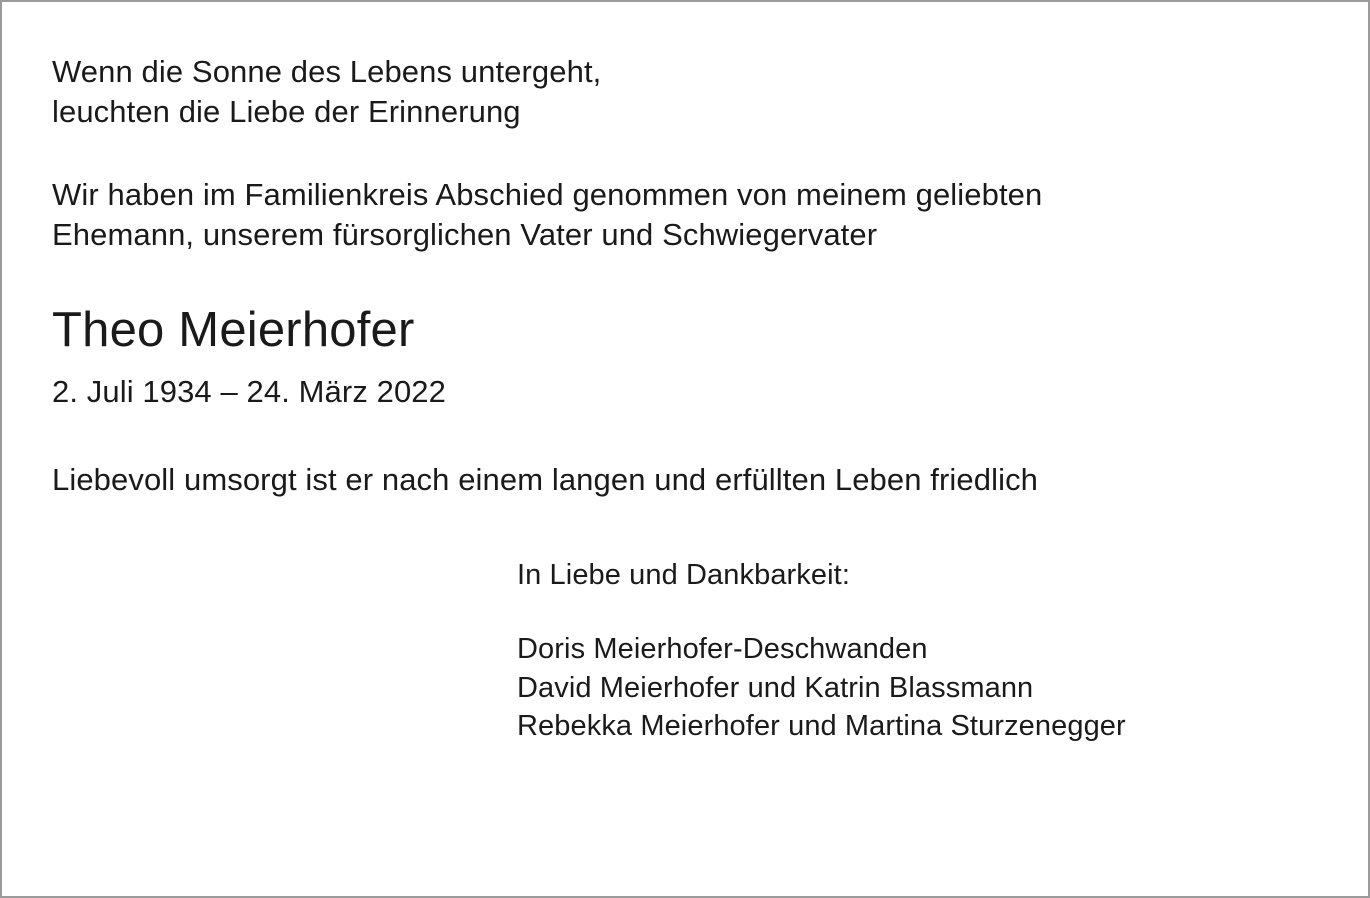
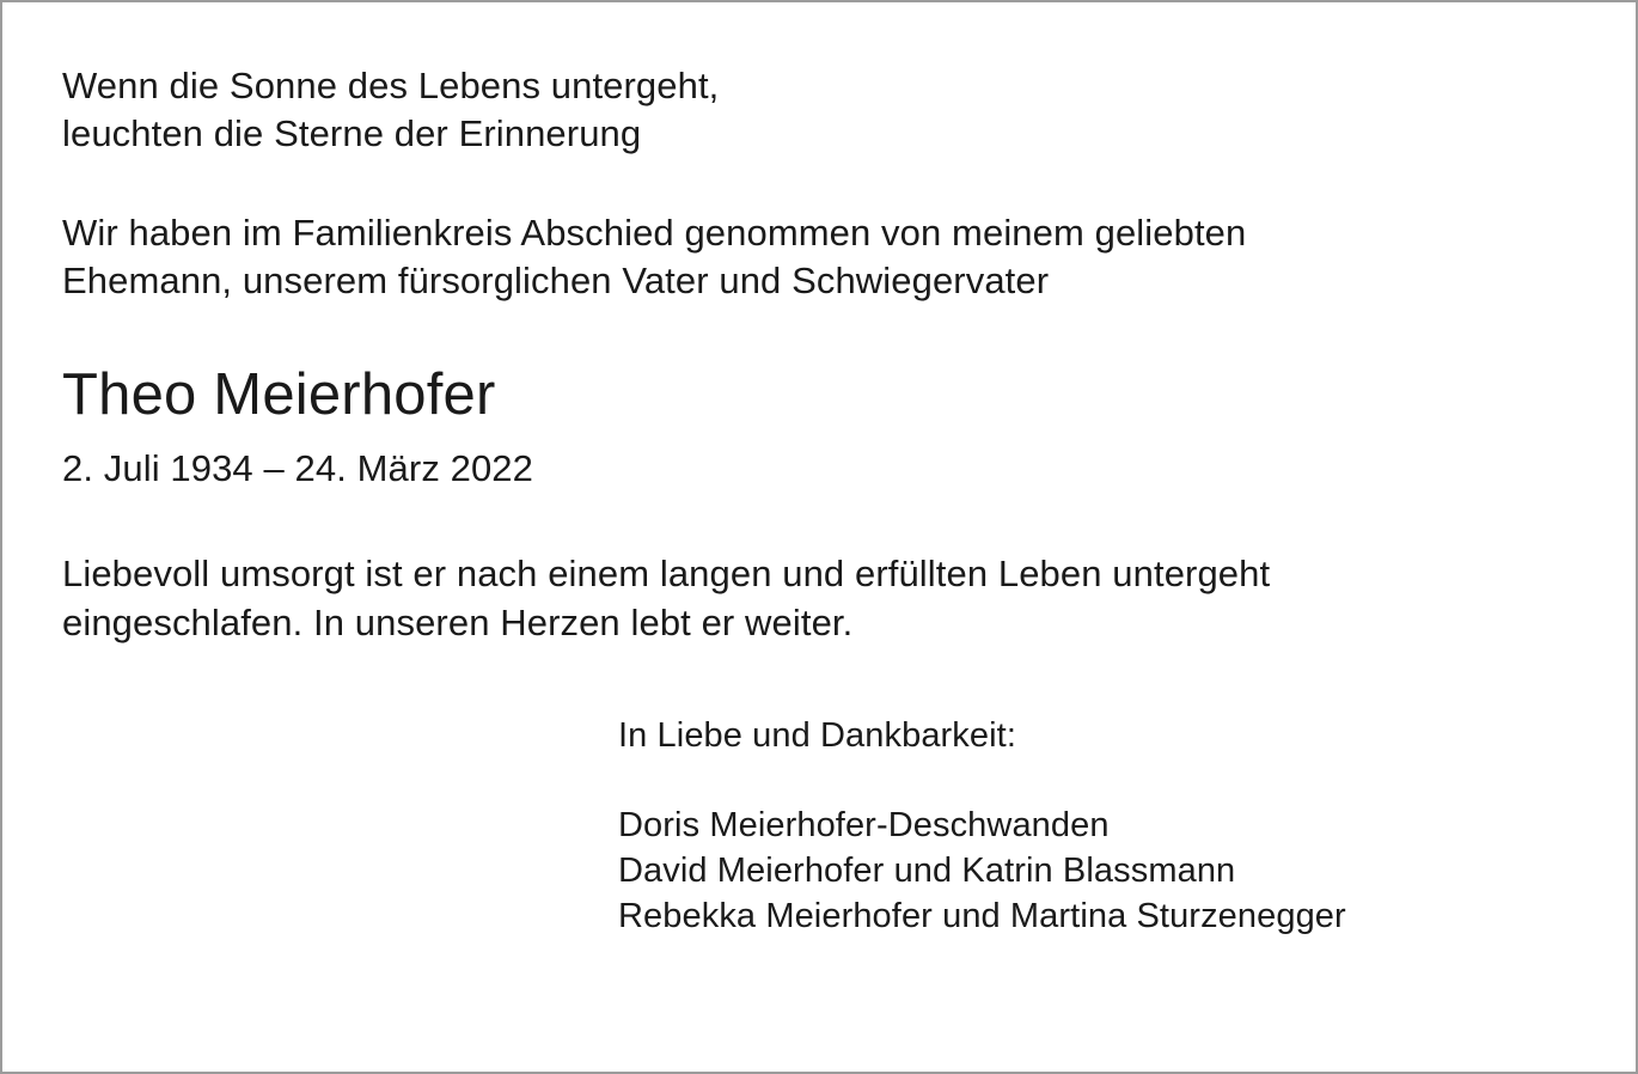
  Wenn die Sonne des Lebens untergeht,
- leuchten die Liebe der Erinnerung
+ leuchten die Sterne der Erinnerung
  Wir haben im Familienkreis Abschied genommen von meinem geliebten
  Ehemann, unserem fürsorglichen Vater und Schwiegervater
  Theo Meierhofer
  2. Juli 1934 – 24. März 2022
- Liebevoll umsorgt ist er nach einem langen und erfüllten Leben friedlich
+ Liebevoll umsorgt ist er nach einem langen und erfüllten Leben untergeht
+ eingeschlafen. In unseren Herzen lebt er weiter.
  In Liebe und Dankbarkeit:
  Doris Meierhofer-Deschwanden
  David Meierhofer und Katrin Blassmann
  Rebekka Meierhofer und Martina Sturzenegger
